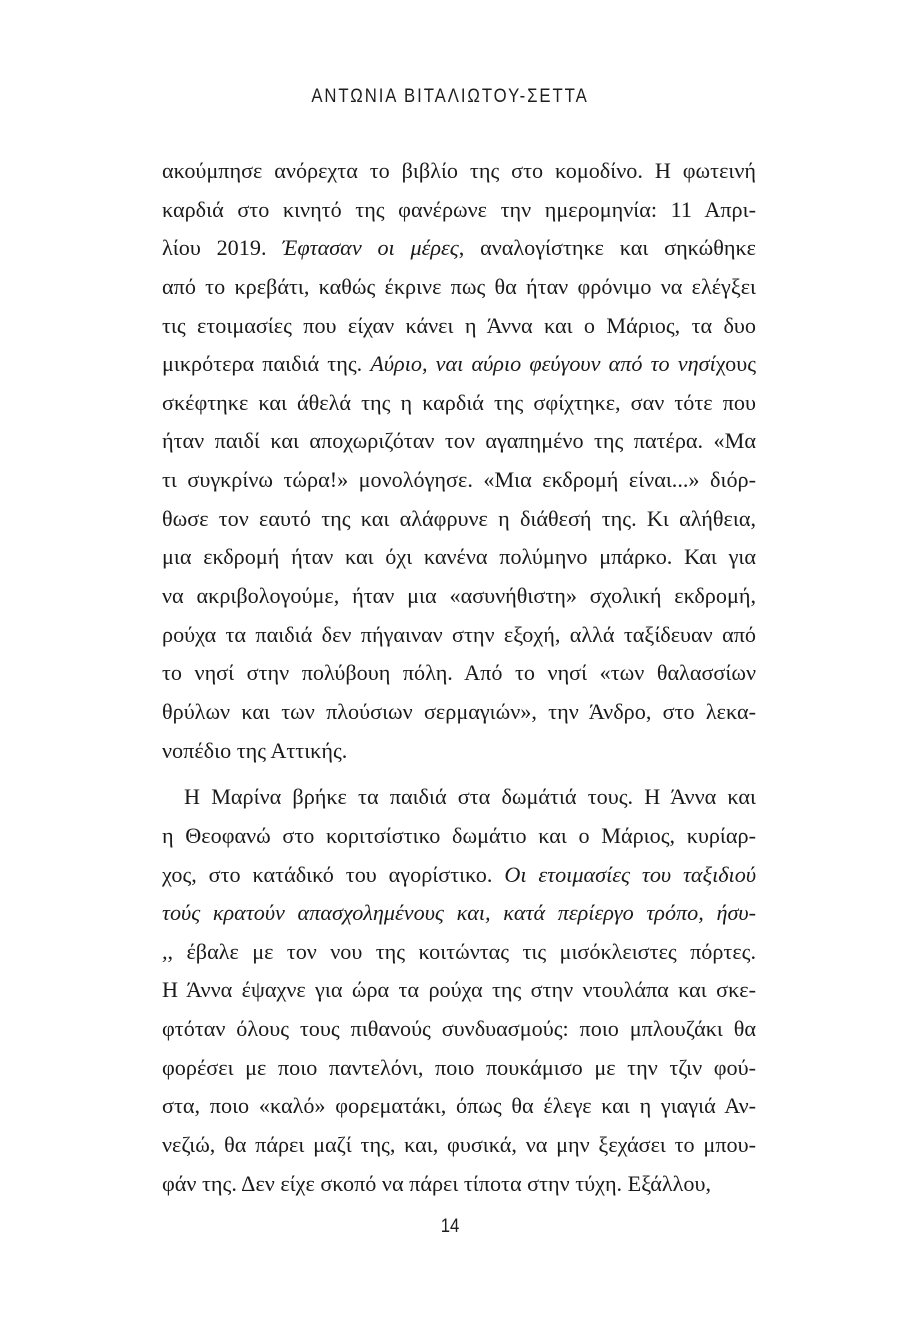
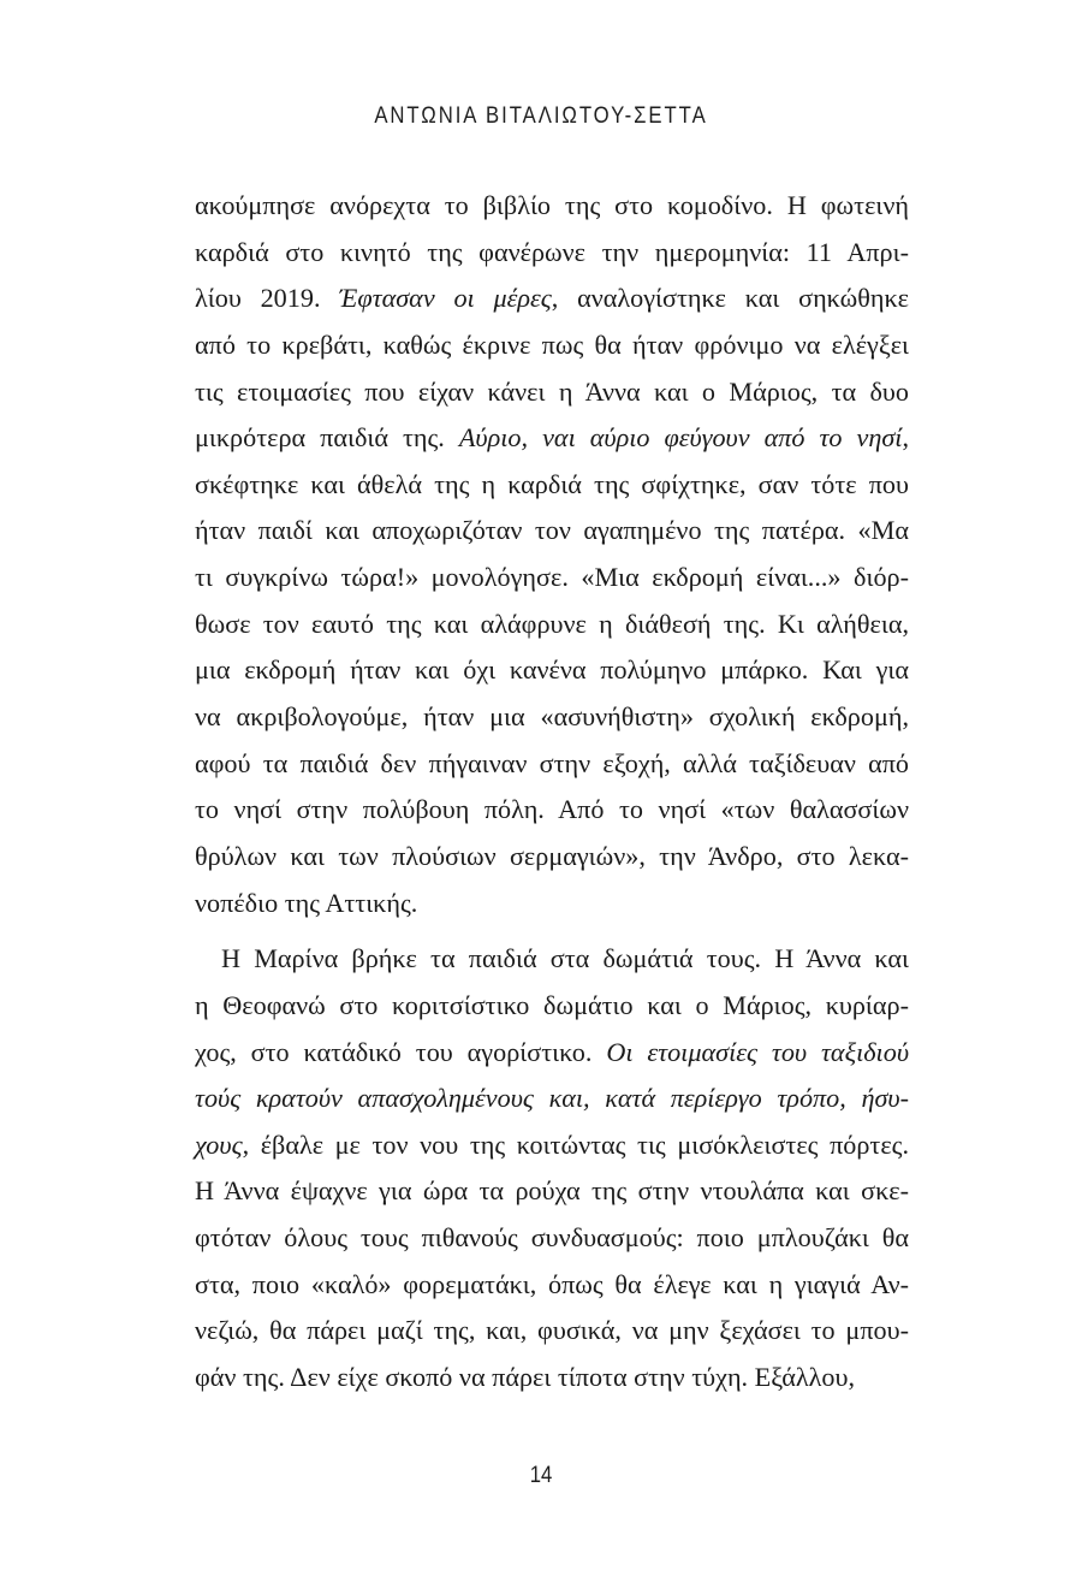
  ΑΝΤΩΝΙΑ ΒΙΤΑΛΙΩΤΟΥ-ΣΕΤΤΑ
  ακούμπησε ανόρεχτα το βιβλίο της στο κομοδίνο. Η φωτεινή
  καρδιά στο κινητό της φανέρωνε την ημερομηνία: 11 Απρι-
  λίου 2019. Έφτασαν οι μέρες, αναλογίστηκε και σηκώθηκε
  από το κρεβάτι, καθώς έκρινε πως θα ήταν φρόνιμο να ελέγξει
  τις ετοιμασίες που είχαν κάνει η Άννα και ο Μάριος, τα δυο
- μικρότερα παιδιά της. Αύριο, ναι αύριο φεύγουν από το νησίχους
+ μικρότερα παιδιά της. Αύριο, ναι αύριο φεύγουν από το νησί,
  σκέφτηκε και άθελά της η καρδιά της σφίχτηκε, σαν τότε που
  ήταν παιδί και αποχωριζόταν τον αγαπημένο της πατέρα. «Μα
  τι συγκρίνω τώρα!» μονολόγησε. «Μια εκδρομή είναι...» διόρ-
  θωσε τον εαυτό της και αλάφρυνε η διάθεσή της. Κι αλήθεια,
  μια εκδρομή ήταν και όχι κανένα πολύμηνο μπάρκο. Και για
  να ακριβολογούμε, ήταν μια «ασυνήθιστη» σχολική εκδρομή,
- ρούχα τα παιδιά δεν πήγαιναν στην εξοχή, αλλά ταξίδευαν από
+ αφού τα παιδιά δεν πήγαιναν στην εξοχή, αλλά ταξίδευαν από
  το νησί στην πολύβουη πόλη. Από το νησί «των θαλασσίων
  θρύλων και των πλούσιων σερμαγιών», την Άνδρο, στο λεκα-
  νοπέδιο της Αττικής.
  Η Μαρίνα βρήκε τα παιδιά στα δωμάτιά τους. Η Άννα και
  η Θεοφανώ στο κοριτσίστικο δωμάτιο και ο Μάριος, κυρίαρ-
  χος, στο κατάδικό του αγορίστικο. Οι ετοιμασίες του ταξιδιού
  τούς κρατούν απασχολημένους και, κατά περίεργο τρόπο, ήσυ-
- ,, έβαλε με τον νου της κοιτώντας τις μισόκλειστες πόρτες.
+ χους, έβαλε με τον νου της κοιτώντας τις μισόκλειστες πόρτες.
  Η Άννα έψαχνε για ώρα τα ρούχα της στην ντουλάπα και σκε-
  φτόταν όλους τους πιθανούς συνδυασμούς: ποιο μπλουζάκι θα
- φορέσει με ποιο παντελόνι, ποιο πουκάμισο με την τζιν φού-
  στα, ποιο «καλό» φορεματάκι, όπως θα έλεγε και η γιαγιά Αν-
  νεζιώ, θα πάρει μαζί της, και, φυσικά, να μην ξεχάσει το μπου-
  φάν της. Δεν είχε σκοπό να πάρει τίποτα στην τύχη. Εξάλλου,
  14
